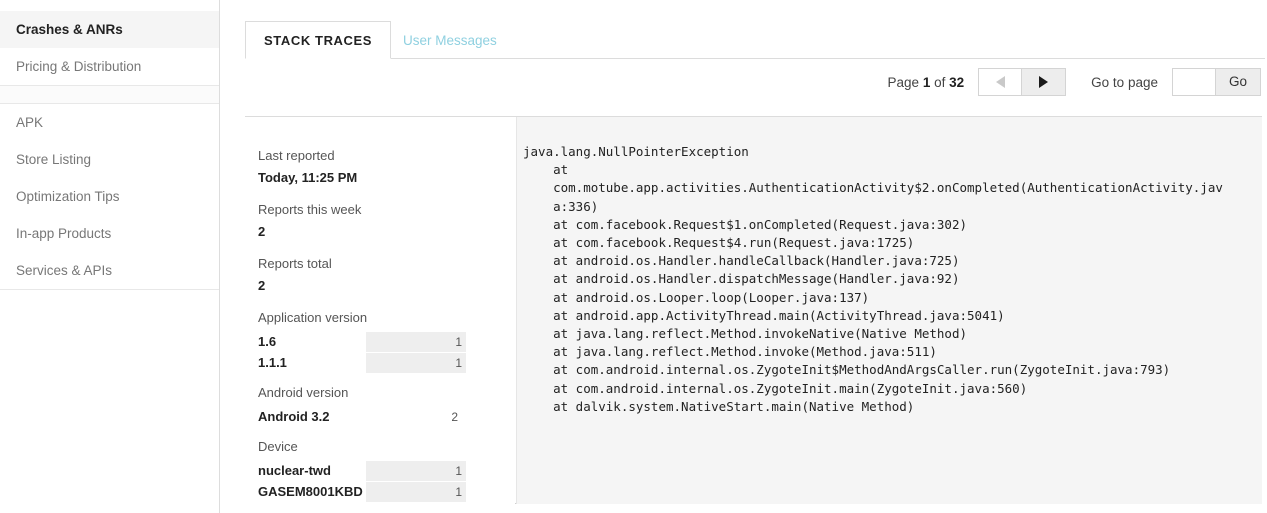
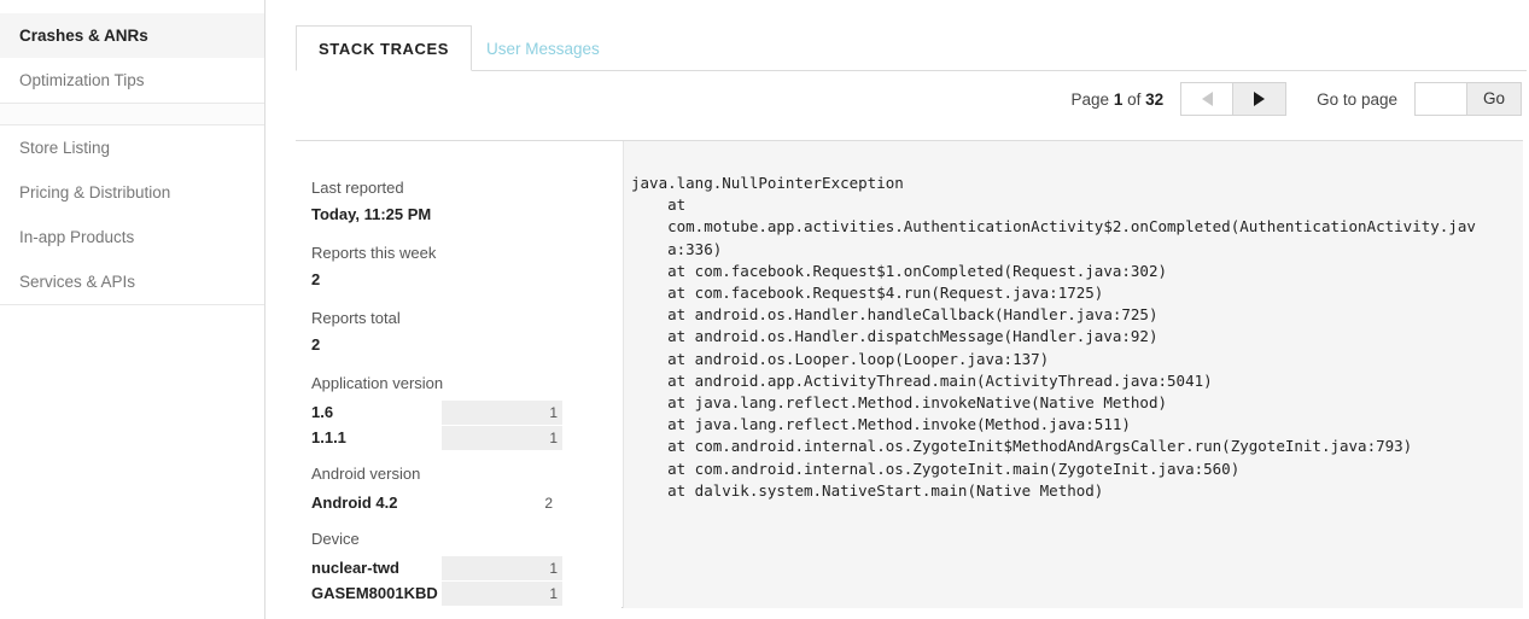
  Crashes & ANRs
- Pricing & Distribution
+ Optimization Tips
- APK
  Store Listing
- Optimization Tips
+ Pricing & Distribution
  In-app Products
  Services & APIs
  STACK TRACES
  User Messages
  Page 1 of 32
  Go to page
  Go
  Last reported
  Today, 11:25 PM
  Reports this week
  2
  Reports total
  2
  Application version
  1.6
  1
  1.1.1
  1
  Android version
- Android 3.2
+ Android 4.2
  2
  Device
  nuclear-twd
  1
  GASEM8001KBD
  1
  java.lang.NullPointerException
  at
  com.motube.app.activities.AuthenticationActivity$2.onCompleted(AuthenticationActivity.jav
  a:336)
  at com.facebook.Request$1.onCompleted(Request.java:302)
  at com.facebook.Request$4.run(Request.java:1725)
  at android.os.Handler.handleCallback(Handler.java:725)
  at android.os.Handler.dispatchMessage(Handler.java:92)
  at android.os.Looper.loop(Looper.java:137)
  at android.app.ActivityThread.main(ActivityThread.java:5041)
  at java.lang.reflect.Method.invokeNative(Native Method)
  at java.lang.reflect.Method.invoke(Method.java:511)
  at com.android.internal.os.ZygoteInit$MethodAndArgsCaller.run(ZygoteInit.java:793)
  at com.android.internal.os.ZygoteInit.main(ZygoteInit.java:560)
  at dalvik.system.NativeStart.main(Native Method)
